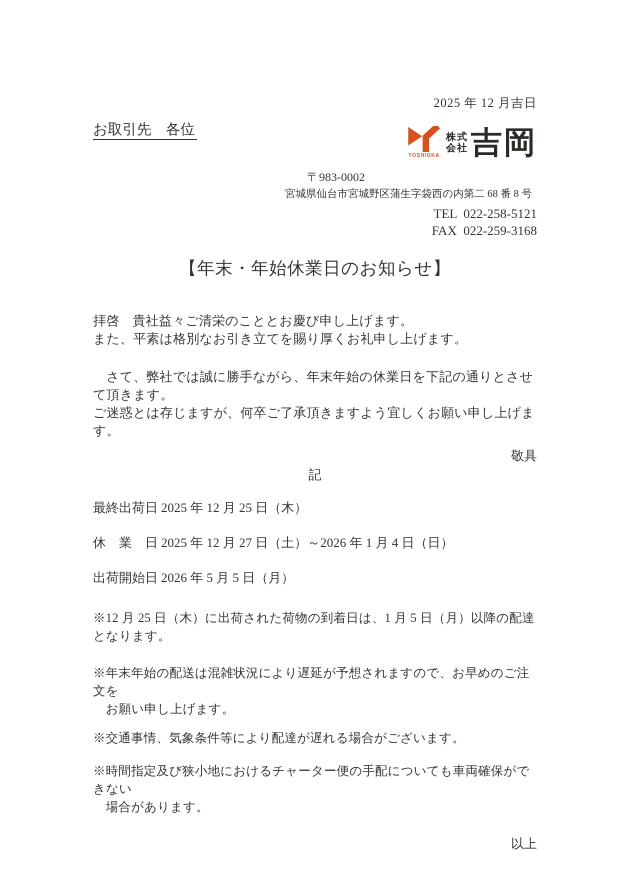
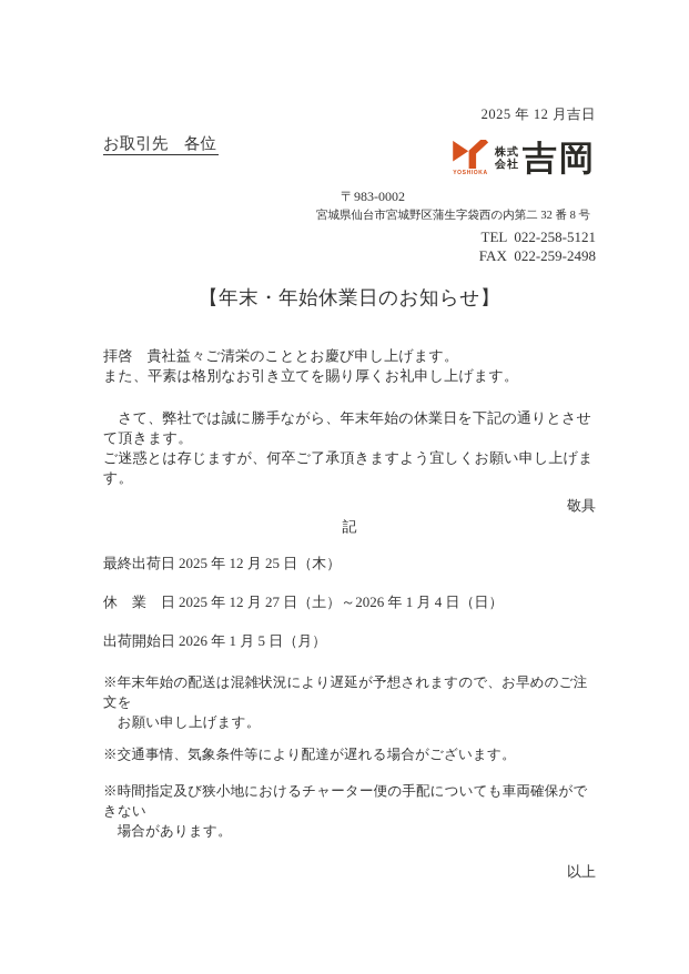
  2025 年 12 月吉日
  お取引先 各位
  株式
  会社
  吉岡
  〒983-0002
- 宮城県仙台市宮城野区蒲生字袋西の内第二 68 番 8 号
+ 宮城県仙台市宮城野区蒲生字袋西の内第二 32 番 8 号
  TEL 022-258-5121
- FAX 022-259-3168
+ FAX 022-259-2498
  【年末・年始休業日のお知らせ】
  拝啓 貴社益々ご清栄のこととお慶び申し上げます。
  また、平素は格別なお引き立てを賜り厚くお礼申し上げます。
  さて、弊社では誠に勝手ながら、年末年始の休業日を下記の通りとさせて頂きます。
  ご迷惑とは存じますが、何卒ご了承頂きますよう宜しくお願い申し上げます。
  敬具
  記
  最終出荷日
  2025 年 12 月 25 日（木）
  休 業 日
  2025 年 12 月 27 日（土）～2026 年 1 月 4 日（日）
  出荷開始日
- 2026 年 5 月 5 日（月）
+ 2026 年 1 月 5 日（月）
- ※12 月 25 日（木）に出荷された荷物の到着日は、1 月 5 日（月）以降の配達となります。
  ※年末年始の配送は混雑状況により遅延が予想されますので、お早めのご注文を
  お願い申し上げます。
  ※交通事情、気象条件等により配達が遅れる場合がございます。
  ※時間指定及び狭小地におけるチャーター便の手配についても車両確保ができない
  場合があります。
  以上
